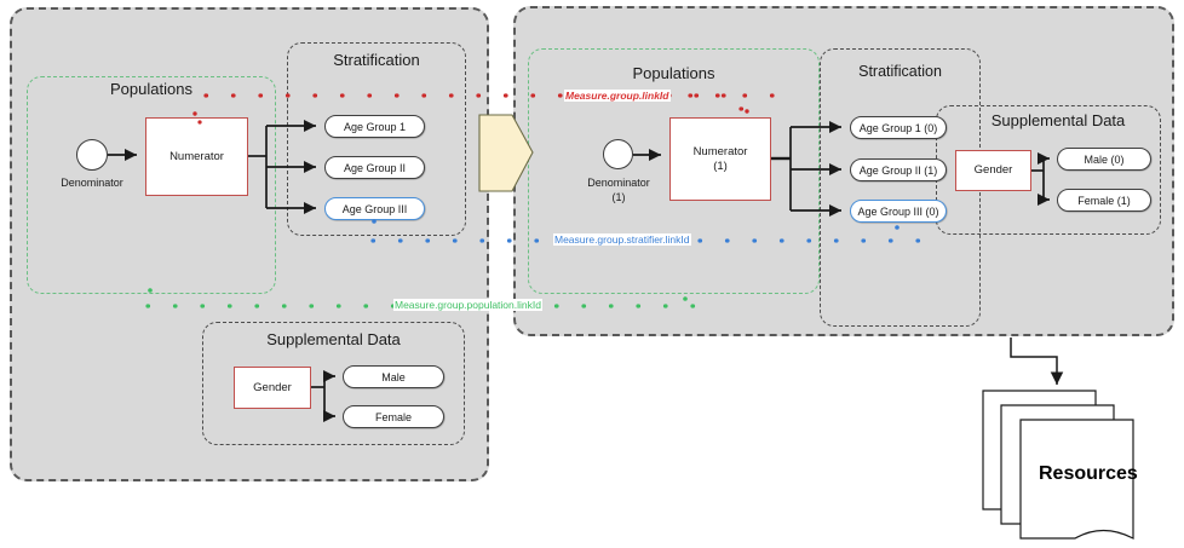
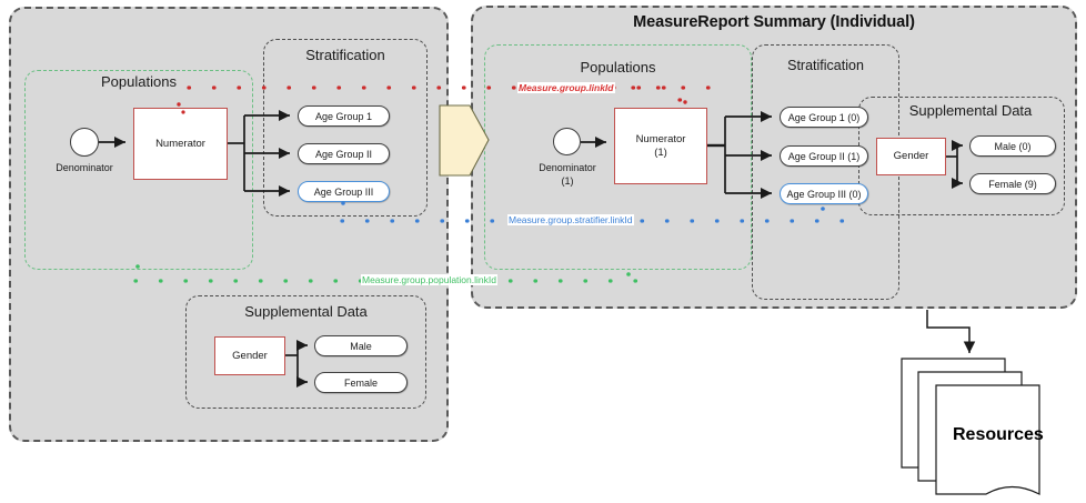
  Populations
  Stratification
  Denominator
  Numerator
  Age Group 1
  Age Group II
  Age Group III
  Supplemental Data
  Gender
  Male
  Female
+ MeasureReport Summary (Individual)
  Populations
  Stratification
  Supplemental Data
  Denominator
  (1)
  Numerator
  (1)
  Age Group 1 (0)
  Age Group II (1)
  Age Group III (0)
  Gender
  Male (0)
- Female (1)
+ Female (9)
  Measure.group.linkId
  Measure.group.stratifier.linkId
  Measure.group.population.linkId
  Resources
